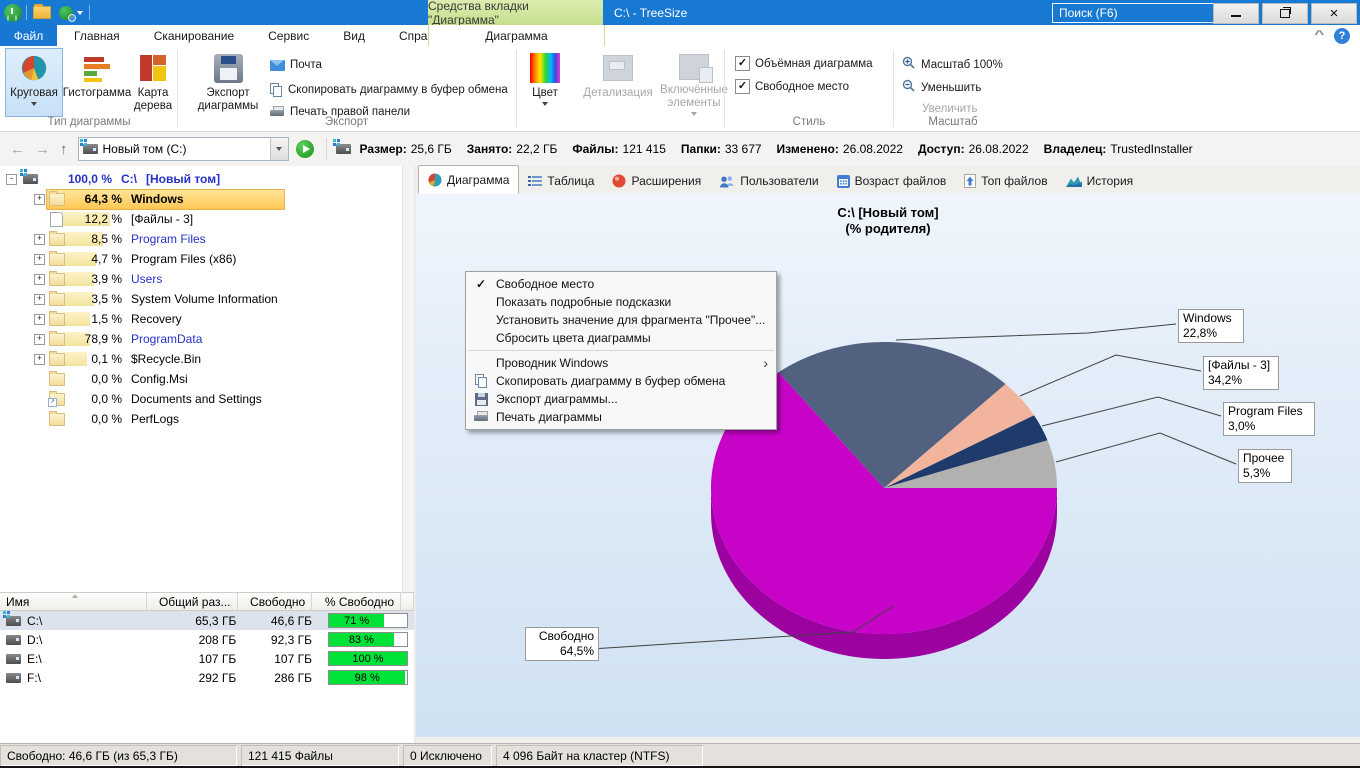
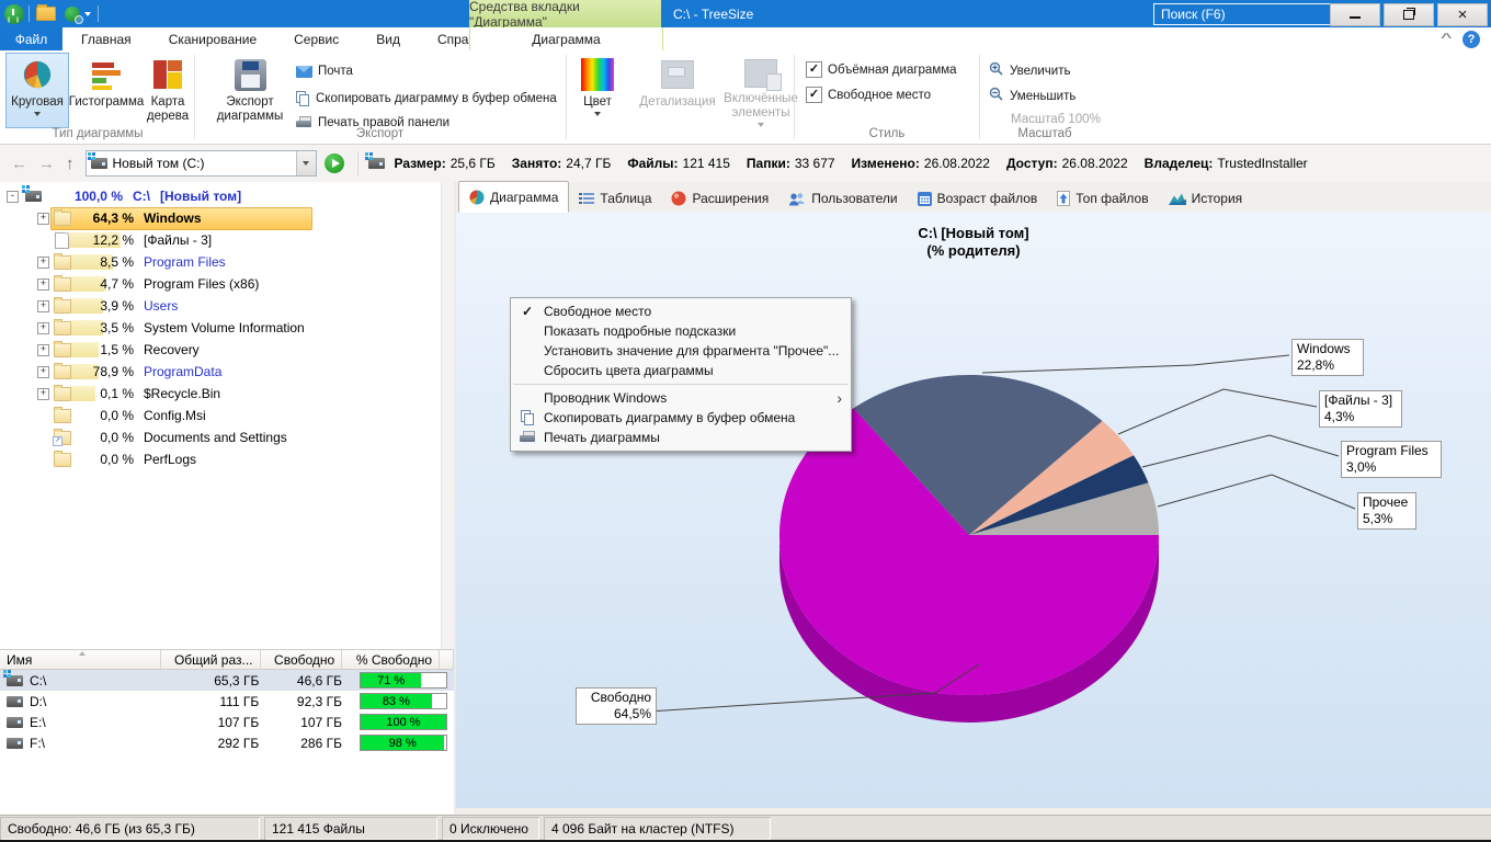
  Средства вкладки "Диаграмма"
  C:\ - TreeSize
  Поиск (F6)
  ×
  Файл
  Главная
  Сканирование
  Сервис
  Вид
  Диаграмма
  ^
  ?
  Круговая
  Гистограмма
  Карта дерева
  Тип диаграммы
  Экспорт диаграммы
  Почта
  Скопировать диаграмму в буфер обмена
  Печать правой панели
  Экспорт
  Цвет
  Детализация
  Включённы элементы
  Объёмная диаграмма
  Свободное место
  Стиль
- Масштаб 100%
+ Увеличить
  Уменьшить
- Увеличить
+ Масштаб 100%
  Масштаб
  ←
  →
  ↑
  Новый том (C:)
  Размер: 25,6 ГБ
- Занято: 22,2 ГБ
+ Занято: 24,7 ГБ
  Файлы: 121 415
  Папки: 33 677
  Изменено: 26.08.2022
  Доступ: 26.08.2022
  Владелец: TrustedInstaller
  100,0 %
  C:\
  [Новый том]
  64,3 %
  Windows
  12,2 %
  [Файлы - 3]
  8,5 %
  Program Files
  4,7 %
  Program Files (x86)
  3,9 %
  Users
  3,5 %
  System Volume Information
  1,5 %
  Recovery
  78,9 %
  ProgramData
  0,1 %
  $Recycle.Bin
  0,0 %
  Config.Msi
  0,0 %
  Documents and Settings
  0,0 %
  PerfLogs
  Имя
  Общий раз...
  Свободно
  % Свободно
  C:\
  65,3 ГБ
  46,6 ГБ
  71 %
  D:\
- 208 ГБ
+ 111 ГБ
  92,3 ГБ
  83 %
  E:\
  107 ГБ
  107 ГБ
  100 %
  F:\
  292 ГБ
  286 ГБ
  98 %
  Диаграмма
  Таблица
  Расширения
  Пользователи
  Возраст файлов
  Топ файлов
  История
  C:\ [Новый том]
  (% родителя)
  Windows
  22,8%
  [Файлы - 3]
- 34,2%
+ 4,3%
  Program Files
  3,0%
  Прочее
  5,3%
  Свободно
  64,5%
  Свободное место
  Показать подробные подсказки
  Установить значение для фрагмента "Прочее"...
  Сбросить цвета диаграммы
  Проводник Windows
  ›
  Скопировать диаграмму в буфер обмена
- Экспорт диаграммы...
  Печать диаграммы
  Свободно: 46,6 ГБ (из 65,3 ГБ)
  121 415 Файлы
  0 Исключено
  4 096 Байт на кластер (NTFS)
